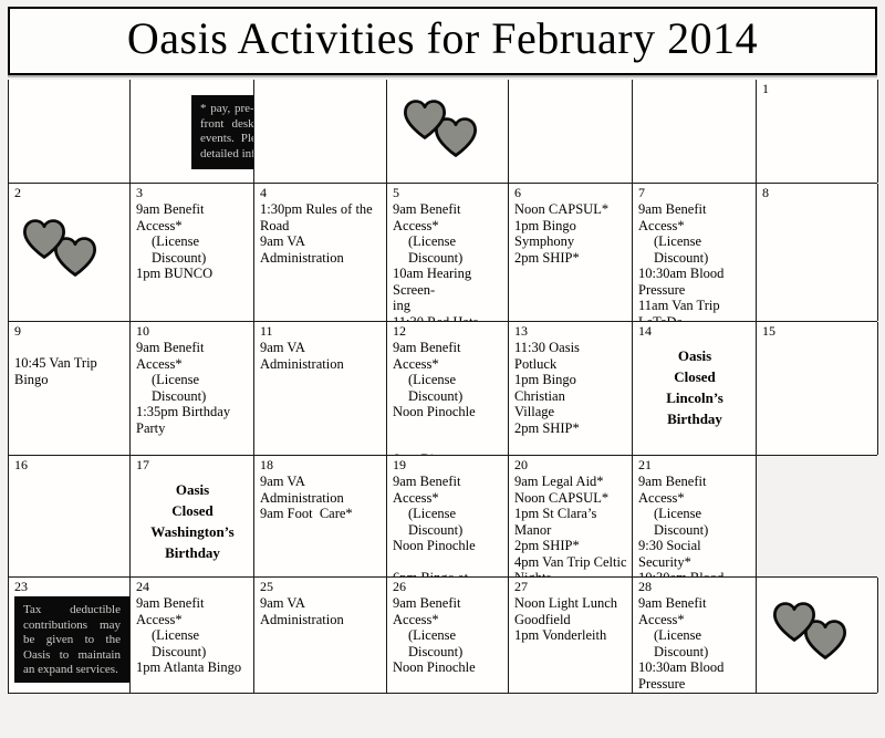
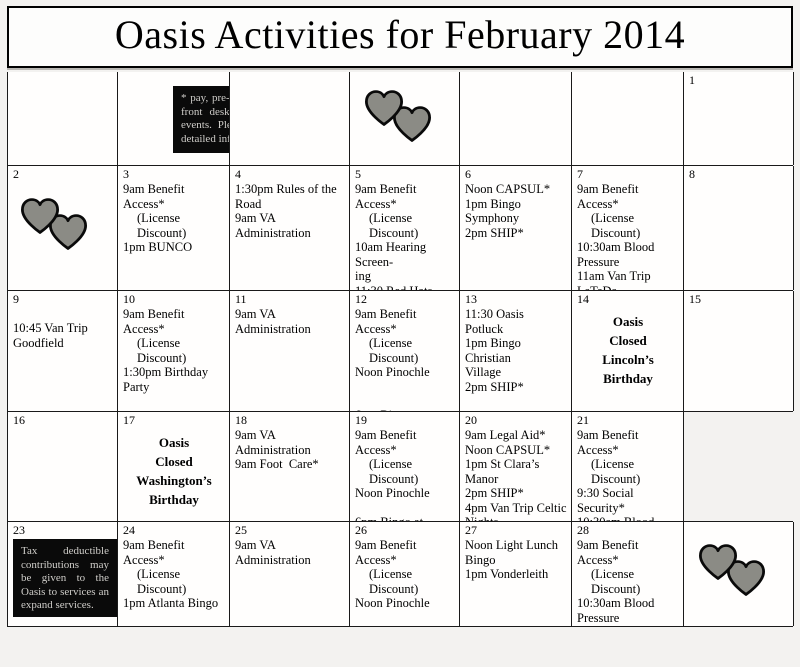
  Oasis Activities for February 2014
  1
  2
  3
  9am Benefit Access*
  (License Discount)
  1pm BUNCO
  4
  1:30pm Rules of the
  Road
  9am VA Administration
  5
  9am Benefit Access*
  (License Discount)
  10am Hearing Screen-
  ing
  6
  Noon CAPSUL*
  1pm Bingo
  Symphony
  2pm SHIP*
  7
  9am Benefit Access*
  (License Discount)
  10:30am Blood Pressure
  11am Van Trip
  8
  9
  10:45 Van Trip
- Bingo
+ Goodfield
  10
  9am Benefit Access*
  (License Discount)
- 1:35pm Birthday Party
+ 1:30pm Birthday Party
  11
  9am VA Administration
  12
  9am Benefit Access*
  (License Discount)
  Noon Pinochle
  13
  11:30 Oasis
  Potluck
  1pm Bingo Christian
  Village
  2pm SHIP*
  14
  Oasis
  Closed
  Lincoln’s
  Birthday
  15
  16
  17
  Oasis
  Closed
  Washington’s
  Birthday
  18
  9am VA Administration
  9am Foot Care*
  19
  9am Benefit Access*
  (License Discount)
  Noon Pinochle
  20
  9am Legal Aid*
  Noon CAPSUL*
  1pm St Clara’s Manor
  2pm SHIP*
  4pm Van Trip Celtic
  21
  9am Benefit Access*
  (License Discount)
  9:30 Social Security*
  23
- Tax deductible contributions may be given to the Oasis to maintain an expand services.
+ Tax deductible contributions may be given to the Oasis to services an expand services.
  24
  9am Benefit Access*
  (License Discount)
  1pm Atlanta Bingo
  25
  9am VA Administration
  26
  9am Benefit Access*
  (License Discount)
  Noon Pinochle
  27
  Noon Light Lunch
- Goodfield
+ Bingo
  1pm Vonderleith
  28
  9am Benefit Access*
  (License Discount)
  10:30am Blood Pressure
